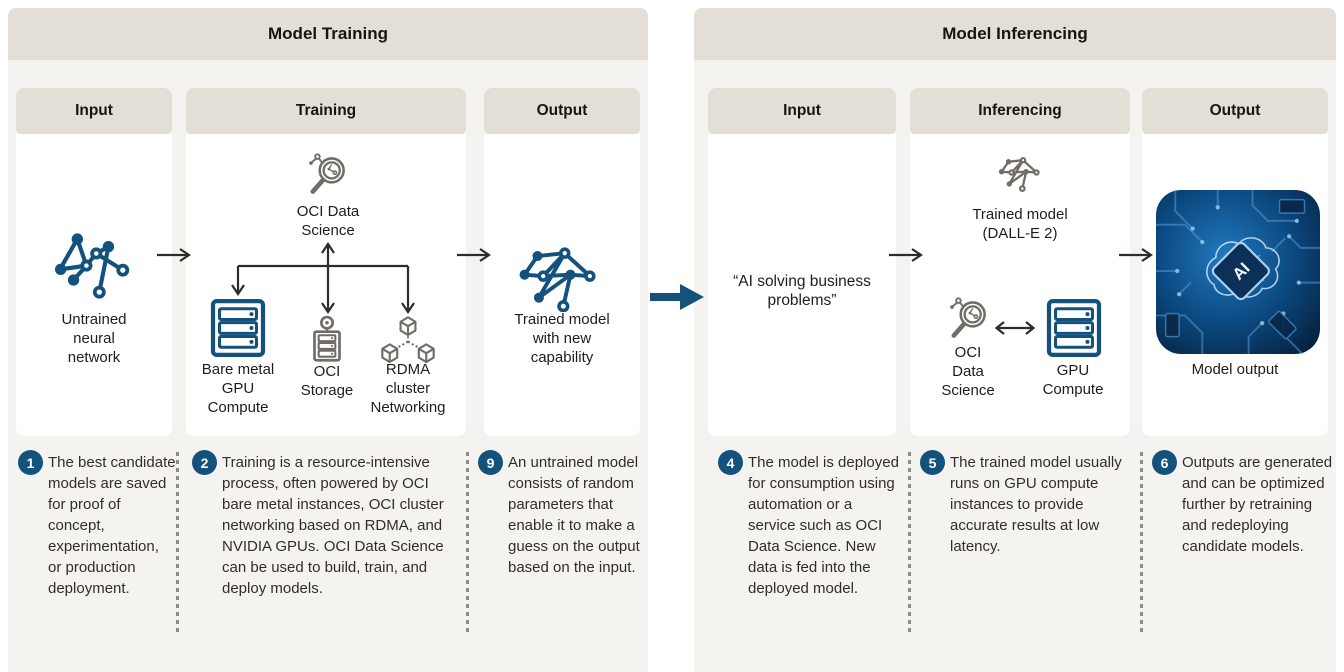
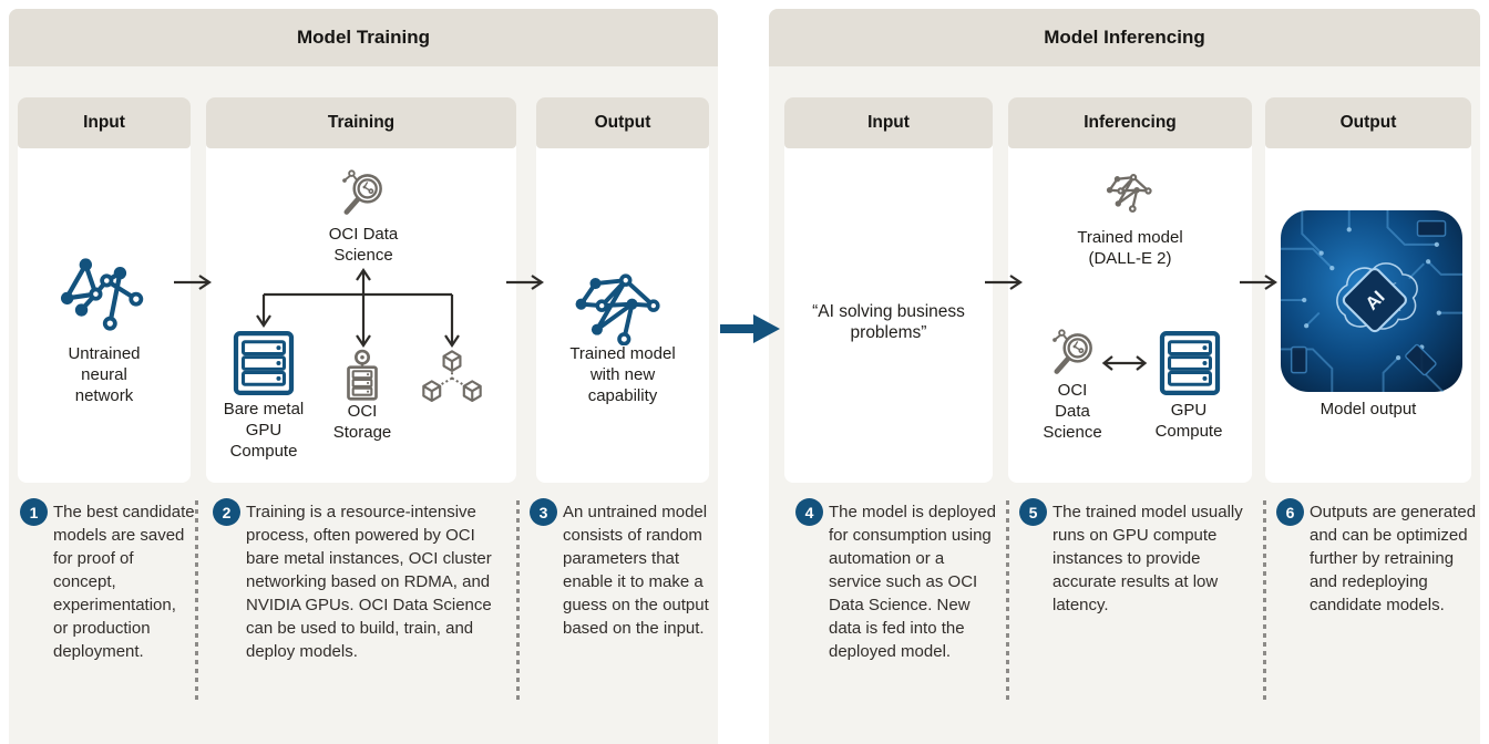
  Model Training
  Input
  Untrained
  neural
  network
  Training
  OCI Data
  Science
  Bare metal
  GPU
  Compute
  OCI
  Storage
- RDMA
- cluster
- Networking
  Output
  Trained model
  with new
  capability
  Model Inferencing
  Input
  “AI solving business
  problems”
  Inferencing
  Trained model
  (DALL-E 2)
  OCI
  Data
  Science
  GPU
  Compute
  Output
  Model output
  1
  The best candidate models are saved for proof of concept, experimentation, or production deployment.
  2
  Training is a resource-intensive process, often powered by OCI bare metal instances, OCI cluster networking based on RDMA, and NVIDIA GPUs. OCI Data Science can be used to build, train, and deploy models.
- 9
+ 3
  An untrained model consists of random parameters that enable it to make a guess on the output based on the input.
  4
  The model is deployed for consumption using automation or a service such as OCI Data Science. New data is fed into the deployed model.
  5
  The trained model usually runs on GPU compute instances to provide accurate results at low latency.
  6
  Outputs are generated and can be optimized further by retraining and redeploying candidate models.
